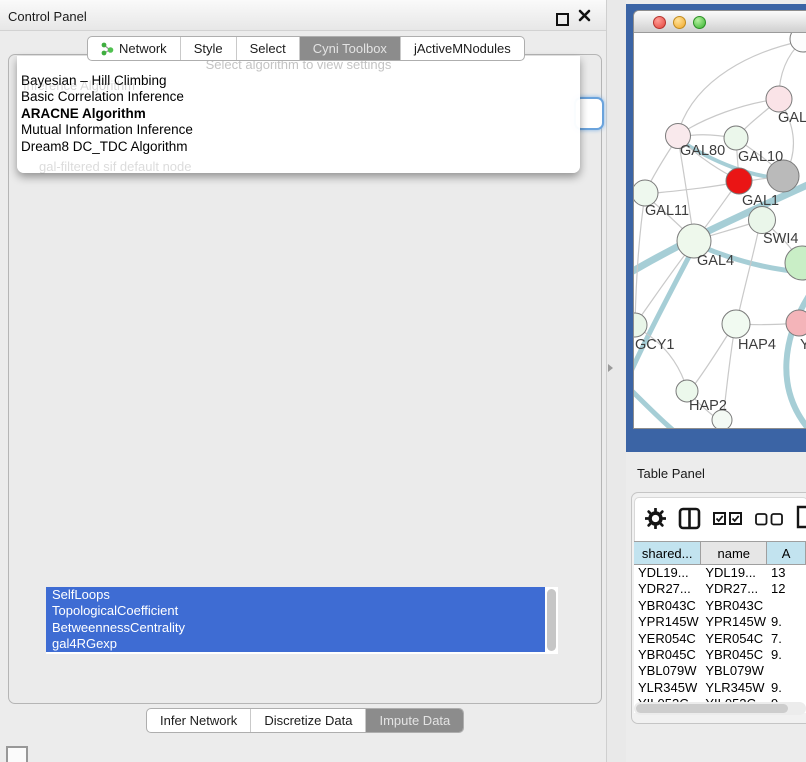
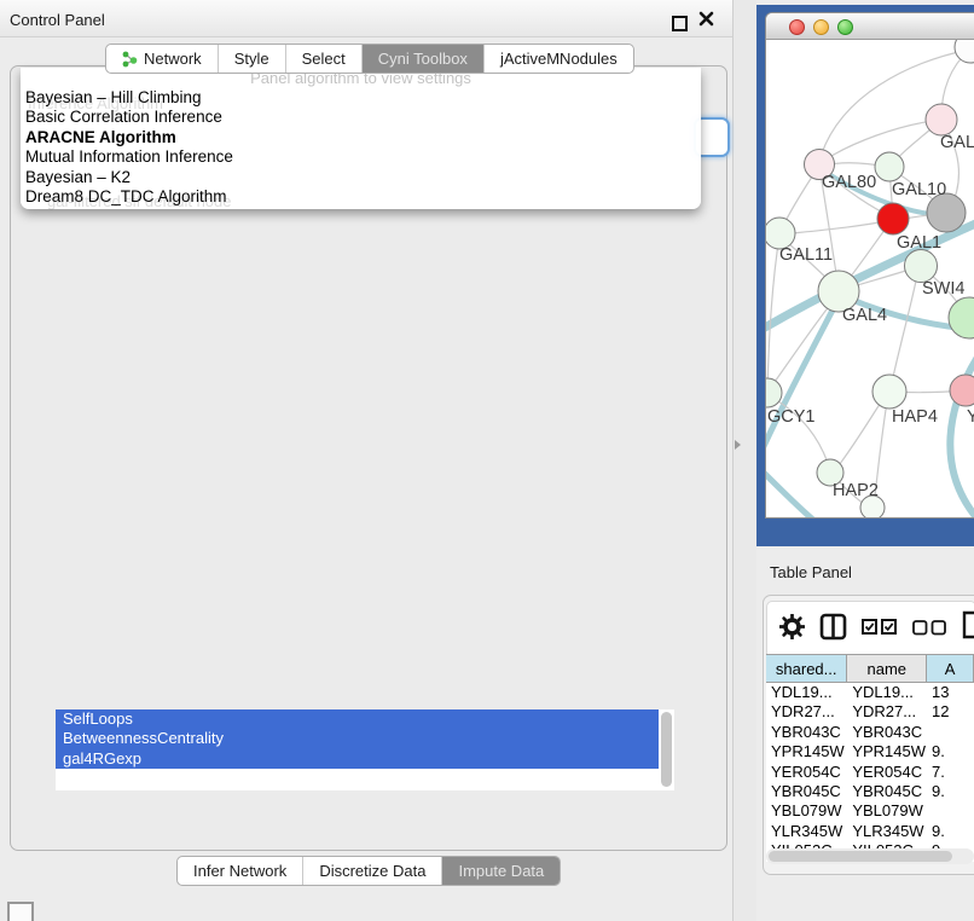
  Control Panel
  Network
  Style
  Select
  Cyni Toolbox
  jActiveMNodules
- Select algorithm to view settings
+ Panel algorithm to view settings
  Bayesian – Hill Climbing
  Basic Correlation Inference
  ARACNE Algorithm
  Mutual Information Inference
+ Bayesian – K2
  Dream8 DC_TDC Algorithm
  Inference Algorithm
  gal-filtered sif default node
  SelfLoops
- TopologicalCoefficient
  BetweennessCentrality
  gal4RGexp
  Infer Network
  Discretize Data
  Impute Data
  GAL
  GAL80
  GAL10
  GAL1
  GAL11
  SWI4
  GAL4
  GCY1
  HAP4
  Y
  HAP2
  Table Panel
  shared...
  name
  A
  YDL19...
  YDL19...
  13
  YDR27...
  YDR27...
  12
  YBR043C
  YBR043C
  YPR145W
  YPR145W
  9.
  YER054C
  YER054C
  7.
  YBR045C
  YBR045C
  9.
  YBL079W
  YBL079W
  YLR345W
  YLR345W
  9.
